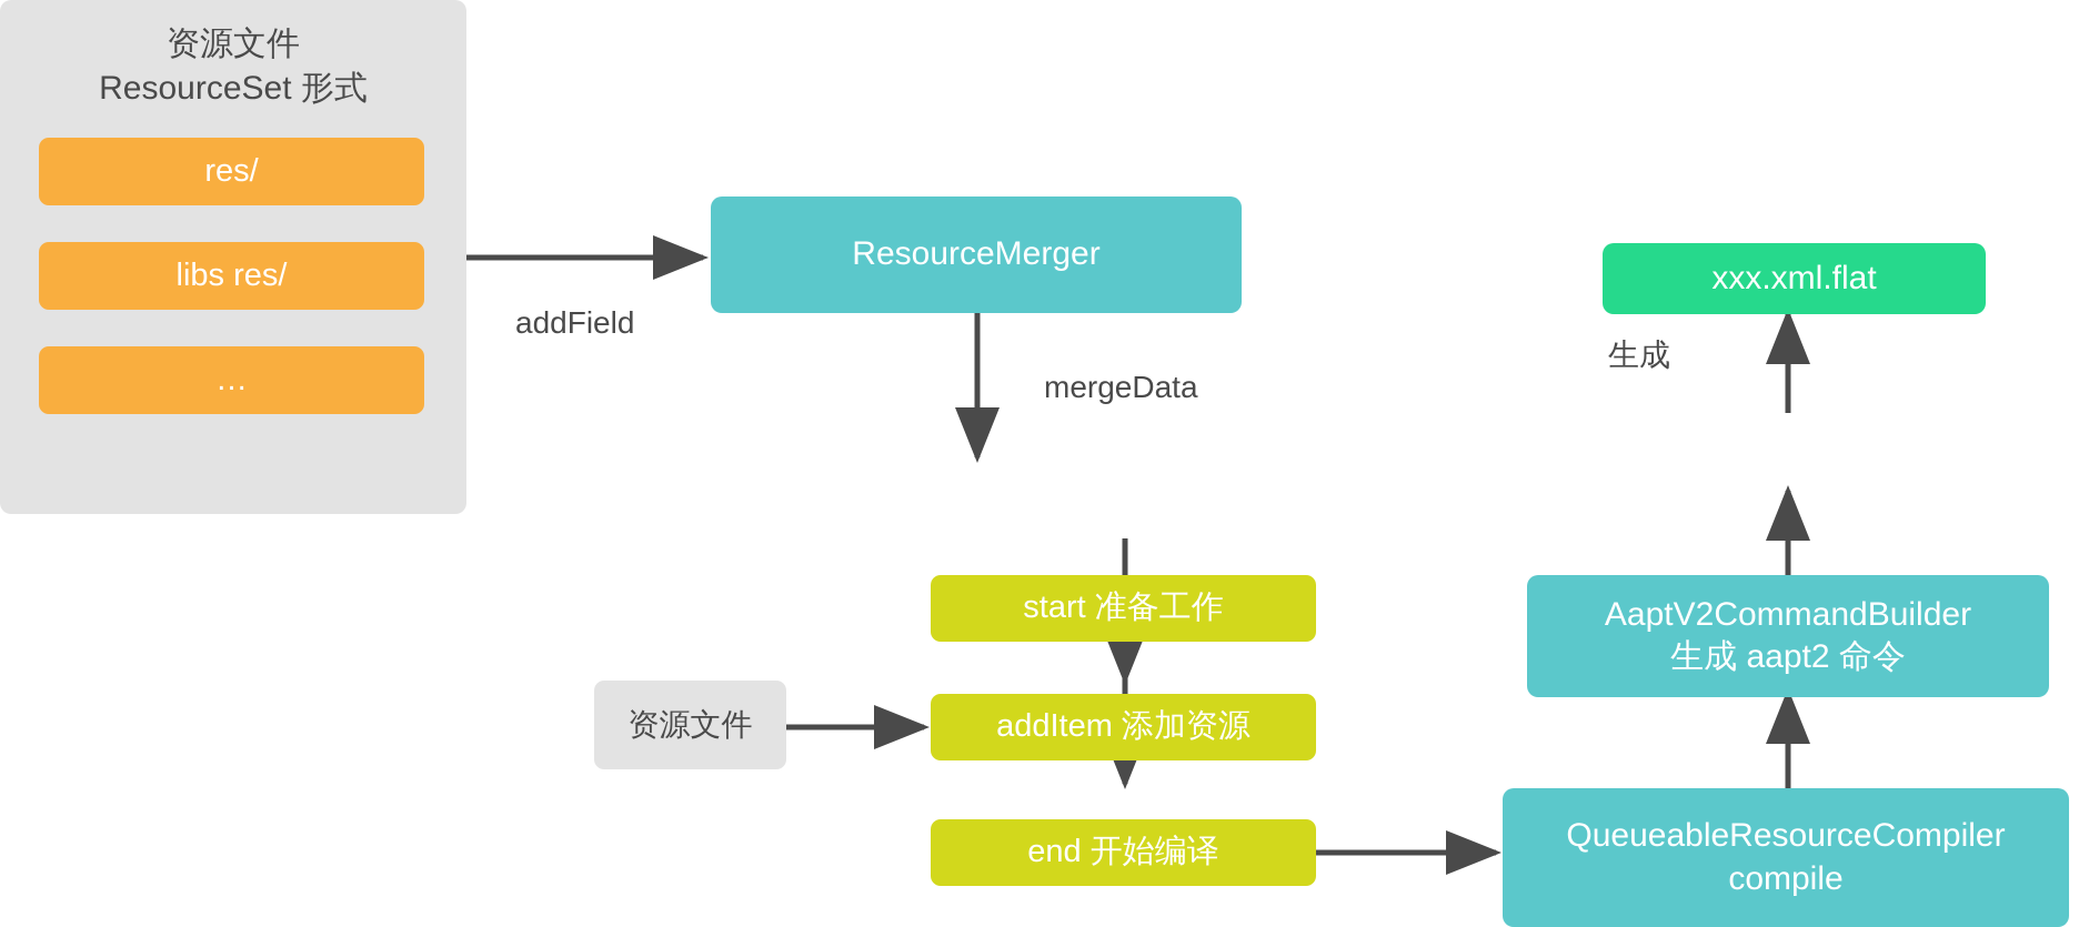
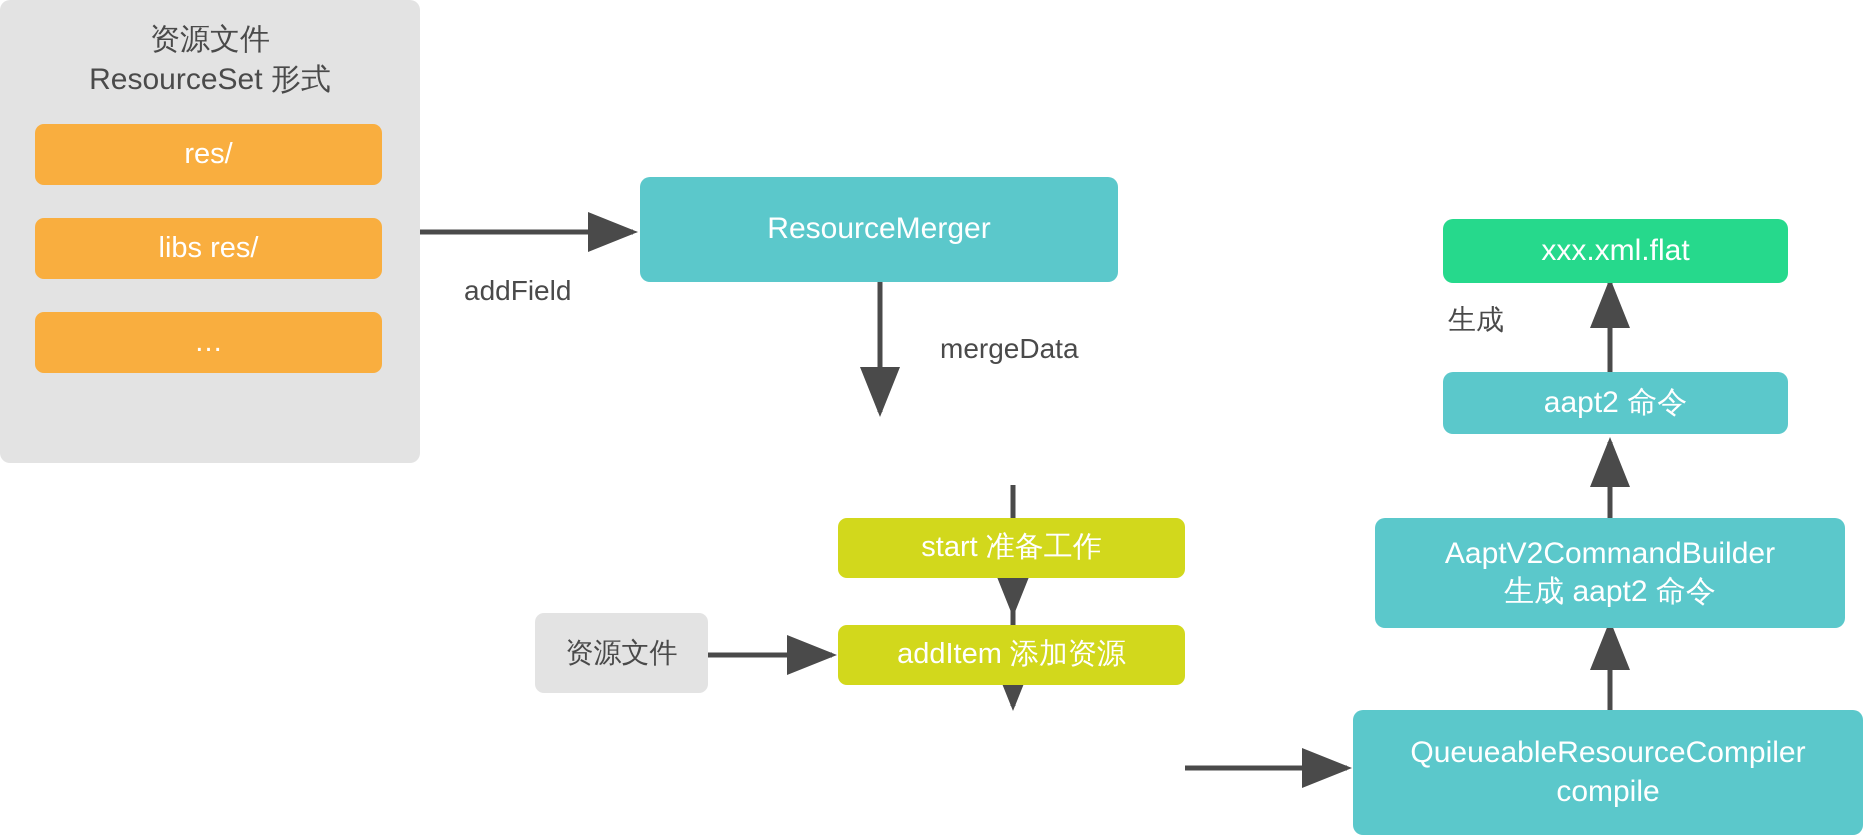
  资源文件
  ResourceSet 形式
  res/
  libs res/
  …
  addField
  ResourceMerger
  mergeData
  start 准备工作
  addItem 添加资源
- end 开始编译
  资源文件
  xxx.xml.flat
  生成
+ aapt2 命令
  AaptV2CommandBuilder
  生成 aapt2 命令
  QueueableResourceCompiler
  compile
